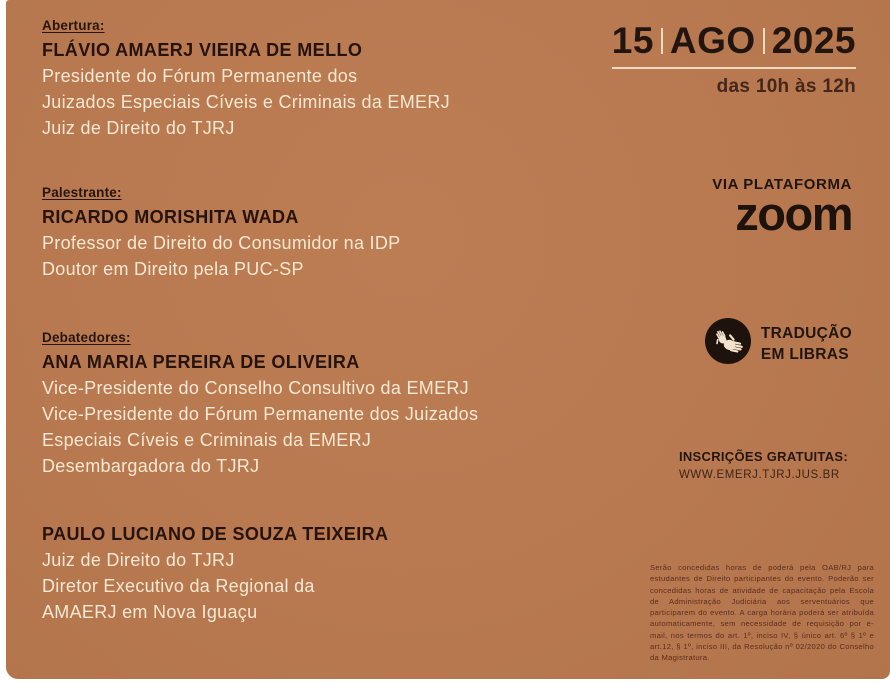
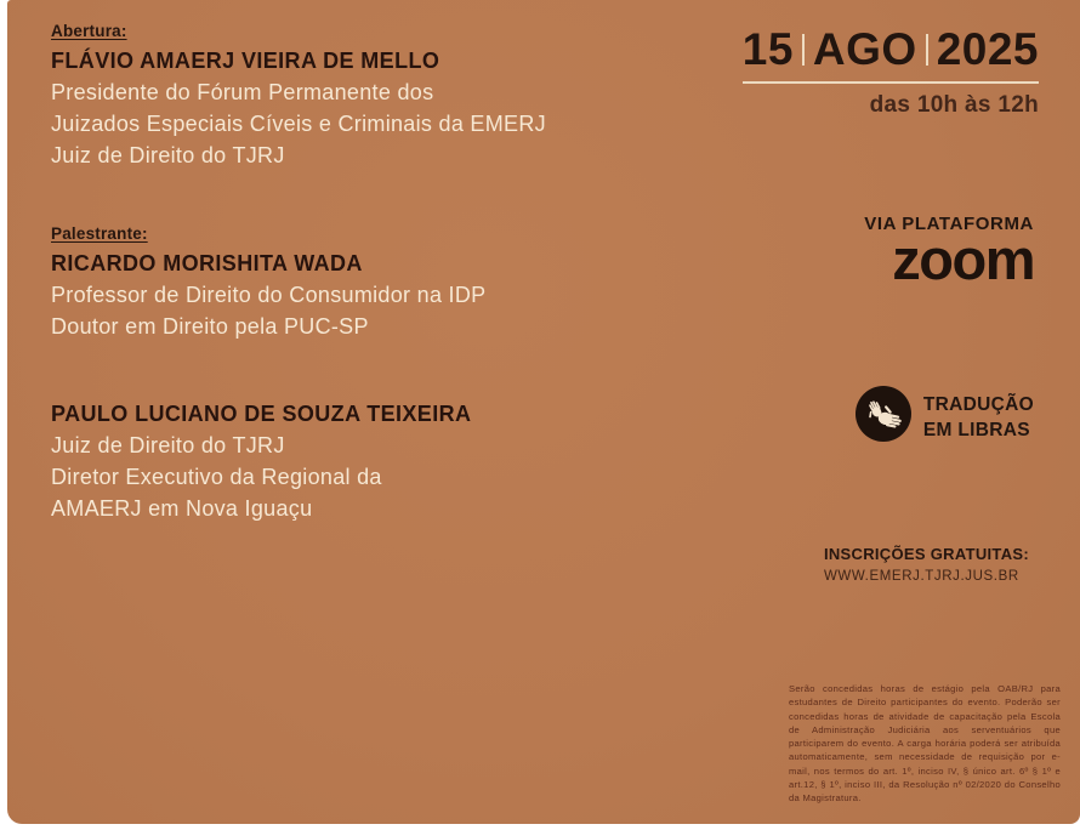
  Abertura:
  FLÁVIO AMAERJ VIEIRA DE MELLO
  Presidente do Fórum Permanente dos
  Juizados Especiais Cíveis e Criminais da EMERJ
  Juiz de Direito do TJRJ
  Palestrante:
  RICARDO MORISHITA WADA
  Professor de Direito do Consumidor na IDP
  Doutor em Direito pela PUC-SP
- Debatedores:
- ANA MARIA PEREIRA DE OLIVEIRA
- Vice-Presidente do Conselho Consultivo da EMERJ
- Vice-Presidente do Fórum Permanente dos Juizados
- Especiais Cíveis e Criminais da EMERJ
- Desembargadora do TJRJ
  PAULO LUCIANO DE SOUZA TEIXEIRA
  Juiz de Direito do TJRJ
  Diretor Executivo da Regional da
  AMAERJ em Nova Iguaçu
  15
  AGO
  2025
  das 10h às 12h
  VIA PLATAFORMA
  zoom
  TRADUÇÃO
  EM LIBRAS
  INSCRIÇÕES GRATUITAS:
  WWW.EMERJ.TJRJ.JUS.BR
- Serão concedidas horas de poderá pela OAB/RJ para estudantes de Direito participantes do evento. Poderão ser concedidas horas de atividade de capacitação pela Escola de Administração Judiciária aos serventuários que participarem do evento. A carga horária poderá ser atribuída automaticamente, sem necessidade de requisição por e-mail, nos termos do art. 1º, inciso IV, § único art. 6º § 1º e art.12, § 1º, inciso III, da Resolução nº 02/2020 do Conselho da Magistratura.
+ Serão concedidas horas de estágio pela OAB/RJ para estudantes de Direito participantes do evento. Poderão ser concedidas horas de atividade de capacitação pela Escola de Administração Judiciária aos serventuários que participarem do evento. A carga horária poderá ser atribuída automaticamente, sem necessidade de requisição por e-mail, nos termos do art. 1º, inciso IV, § único art. 6º § 1º e art.12, § 1º, inciso III, da Resolução nº 02/2020 do Conselho da Magistratura.
